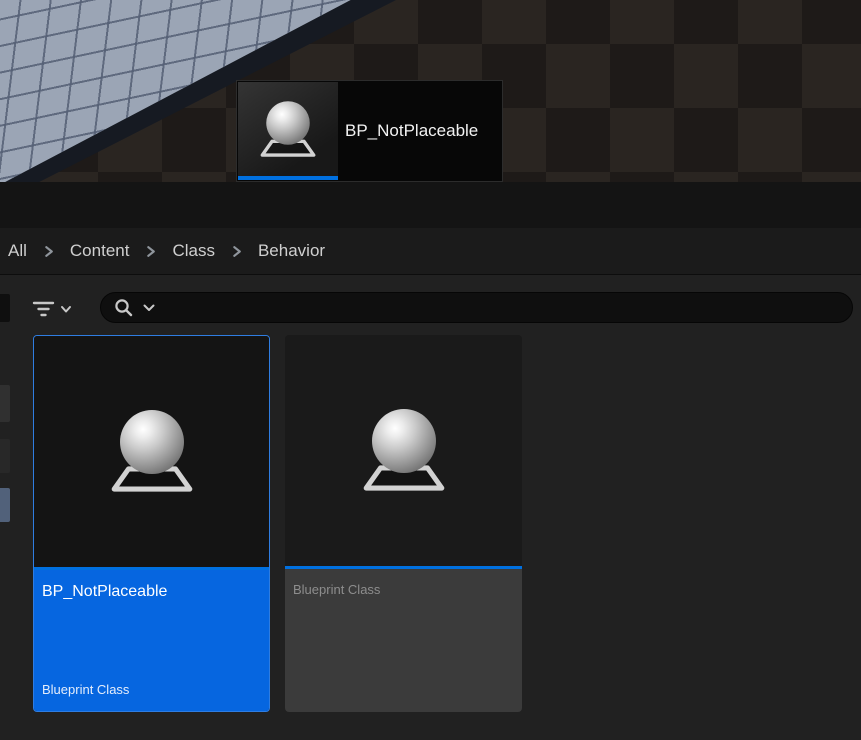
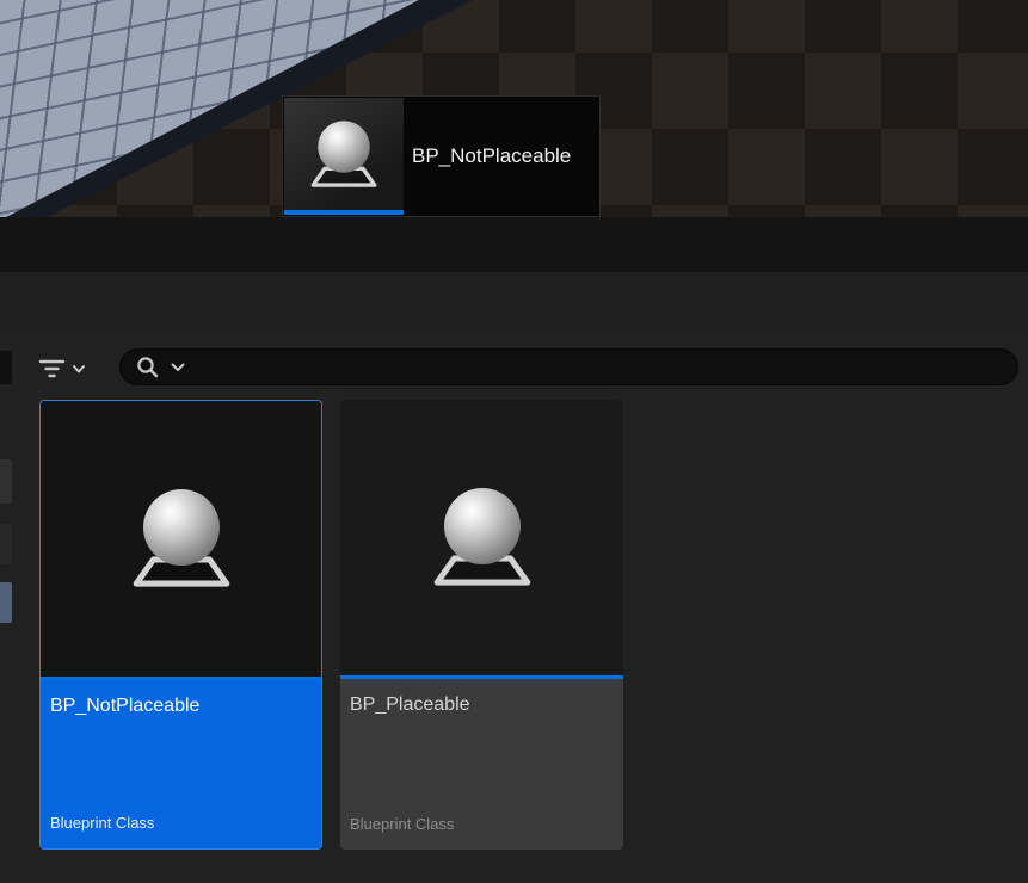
  BP_NotPlaceable
- All
- Content
- Class
- Behavior
  BP_NotPlaceable
  Blueprint Class
+ BP_Placeable
  Blueprint Class
